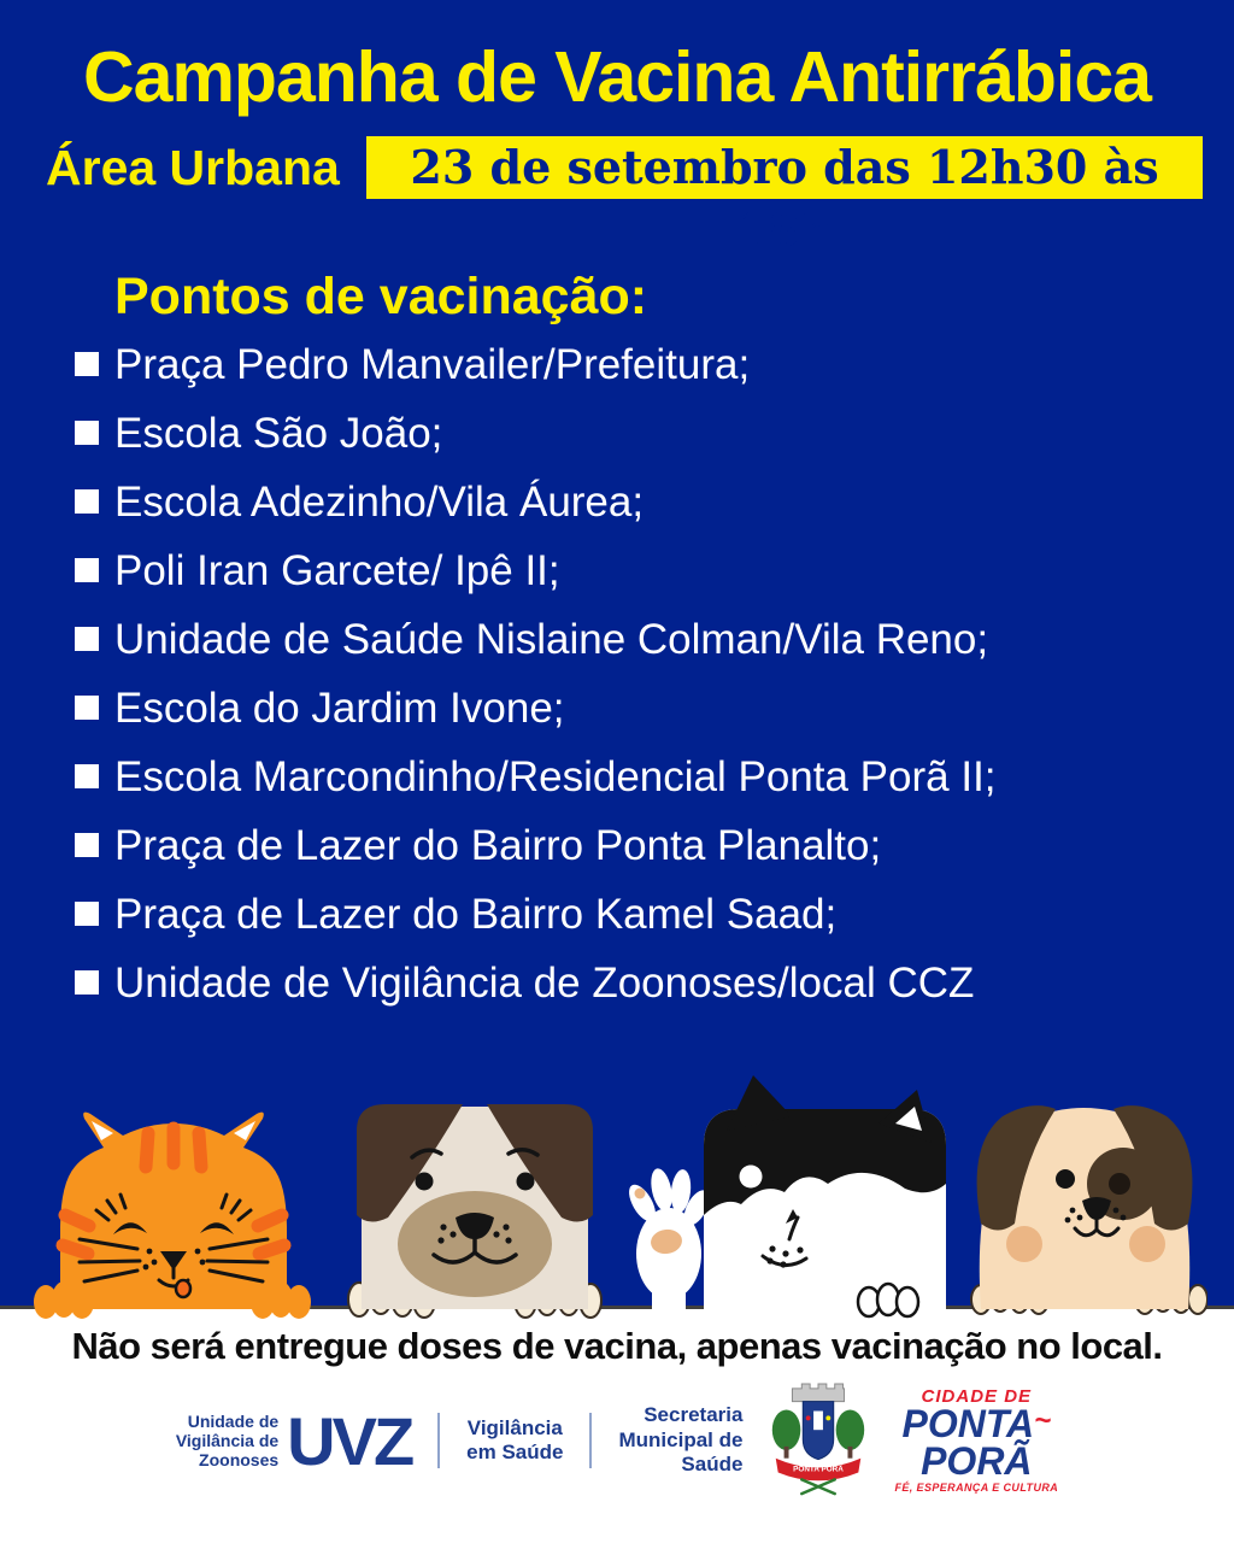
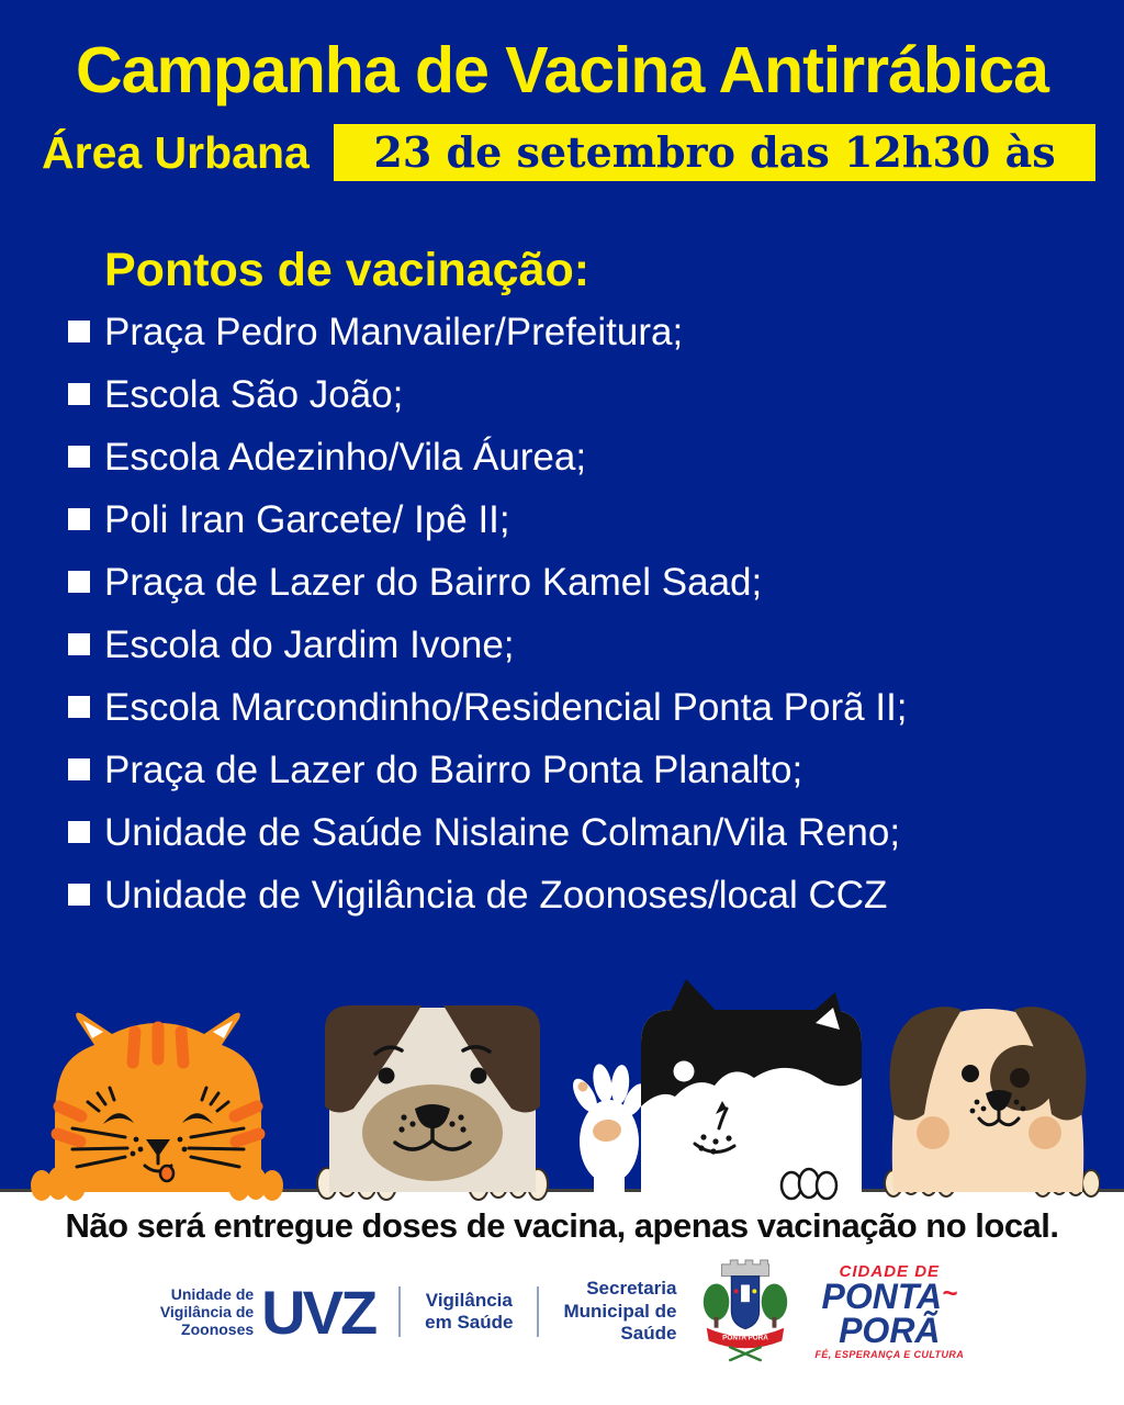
  Campanha de Vacina Antirrábica
  Área Urbana
  23 de setembro das 12h30 às
  Pontos de vacinação:
  Praça Pedro Manvailer/Prefeitura;
  Escola São João;
  Escola Adezinho/Vila Áurea;
  Poli Iran Garcete/ Ipê II;
- Unidade de Saúde Nislaine Colman/Vila Reno;
+ Praça de Lazer do Bairro Kamel Saad;
  Escola do Jardim Ivone;
  Escola Marcondinho/Residencial Ponta Porã II;
  Praça de Lazer do Bairro Ponta Planalto;
- Praça de Lazer do Bairro Kamel Saad;
+ Unidade de Saúde Nislaine Colman/Vila Reno;
  Unidade de Vigilância de Zoonoses/local CCZ
  Não será entregue doses de vacina, apenas vacinação no local.
  Unidade de
  Vigilância de
  Zoonoses
  UVZ
  Vigilância
  em Saúde
  Secretaria
  Municipal de
  Saúde
  CIDADE DE
  PONTA~
  PORÃ
  FÉ, ESPERANÇA E CULTURA
